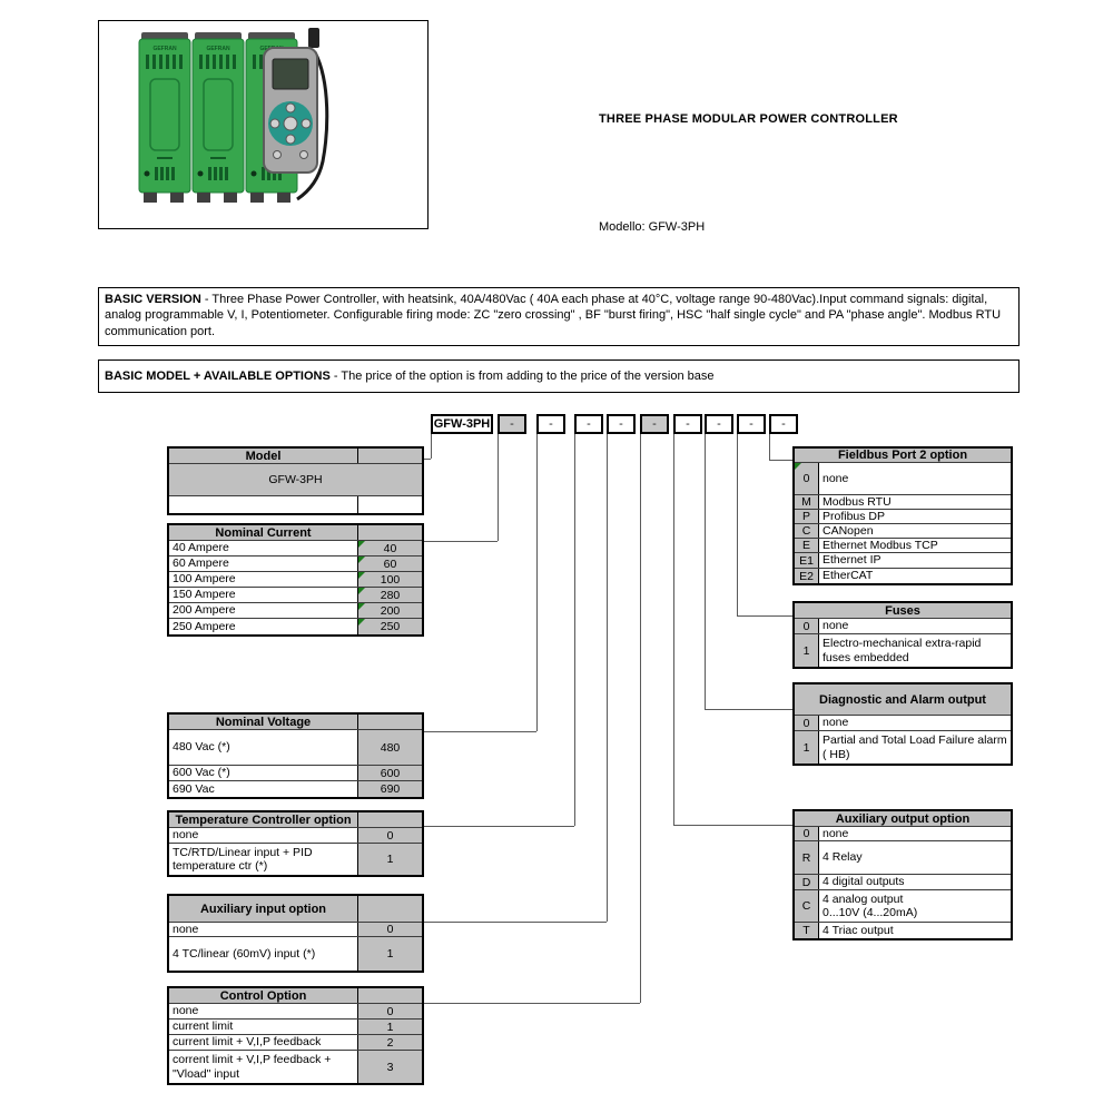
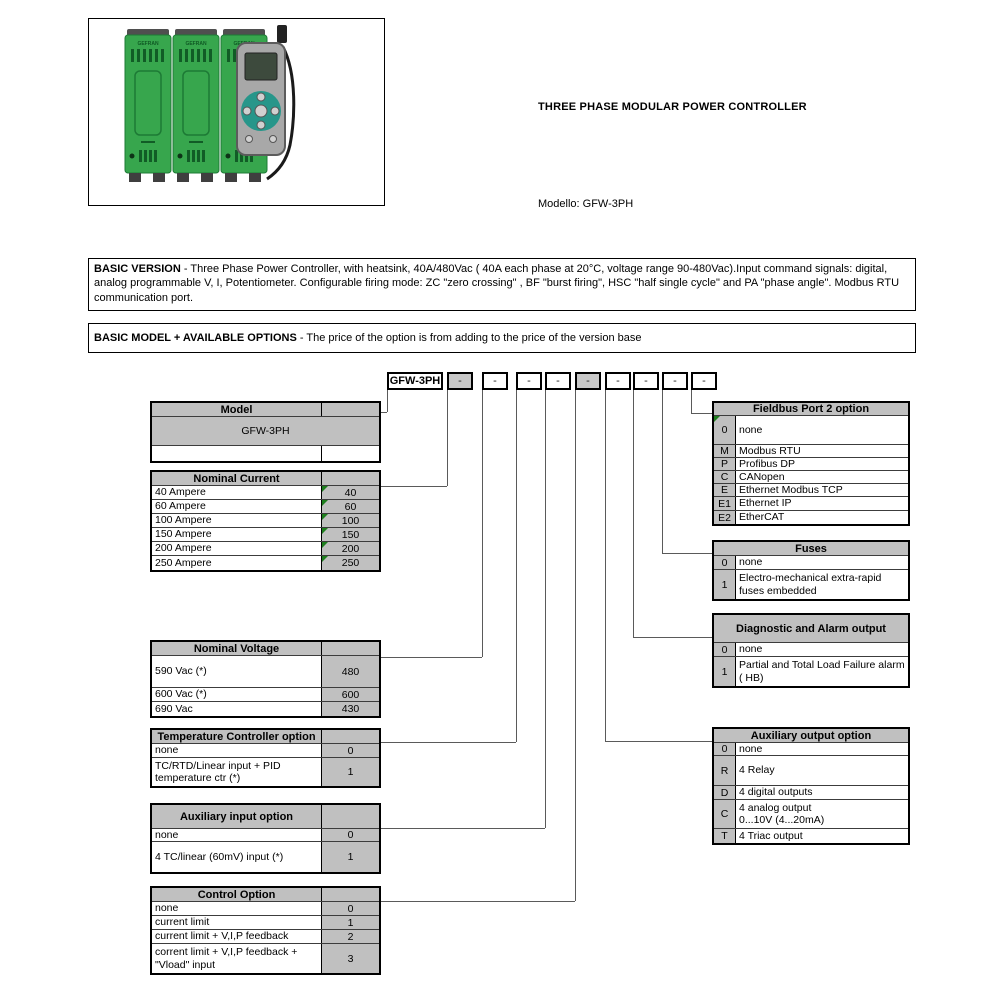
  THREE PHASE MODULAR POWER CONTROLLER
  Modello: GFW-3PH
- BASIC VERSION - Three Phase Power Controller, with heatsink, 40A/480Vac ( 40A each phase at 40°C, voltage range 90-480Vac).Input command signals: digital, analog programmable V, I, Potentiometer. Configurable firing mode: ZC "zero crossing" , BF "burst firing", HSC "half single cycle" and PA "phase angle". Modbus RTU communication port.
+ BASIC VERSION - Three Phase Power Controller, with heatsink, 40A/480Vac ( 40A each phase at 20°C, voltage range 90-480Vac).Input command signals: digital, analog programmable V, I, Potentiometer. Configurable firing mode: ZC "zero crossing" , BF "burst firing", HSC "half single cycle" and PA "phase angle". Modbus RTU communication port.
  BASIC MODEL + AVAILABLE OPTIONS - The price of the option is from adding to the price of the version base
  GFW-3PH
  -
  -
  -
  -
  -
  -
  -
  -
  -
  Model
  GFW-3PH
  Nominal Current
  40 Ampere
  40
  60 Ampere
  60
  100 Ampere
  100
  150 Ampere
- 280
+ 150
  200 Ampere
  200
  250 Ampere
  250
  Nominal Voltage
- 480 Vac (*)
+ 590 Vac (*)
  480
  600 Vac (*)
  600
  690 Vac
- 690
+ 430
  Temperature Controller option
  none
  0
  TC/RTD/Linear input + PID temperature ctr (*)
  1
  Auxiliary input option
  none
  0
  4 TC/linear (60mV) input (*)
  1
  Control Option
  none
  0
  current limit
  1
  current limit + V,I,P feedback
  2
  corrent limit + V,I,P feedback + "Vload" input
  3
  Fieldbus Port 2 option
  0
  none
  M
  Modbus RTU
  P
  Profibus DP
  C
  CANopen
  E
  Ethernet Modbus TCP
  E1
  Ethernet IP
  E2
  EtherCAT
  Fuses
  0
  none
  1
  Electro-mechanical extra-rapid fuses embedded
  Diagnostic and Alarm output
  0
  none
  1
  Partial and Total Load Failure alarm ( HB)
  Auxiliary output option
  0
  none
  R
  4 Relay
  D
  4 digital outputs
  C
  4 analog output
  0...10V (4...20mA)
  T
  4 Triac output
